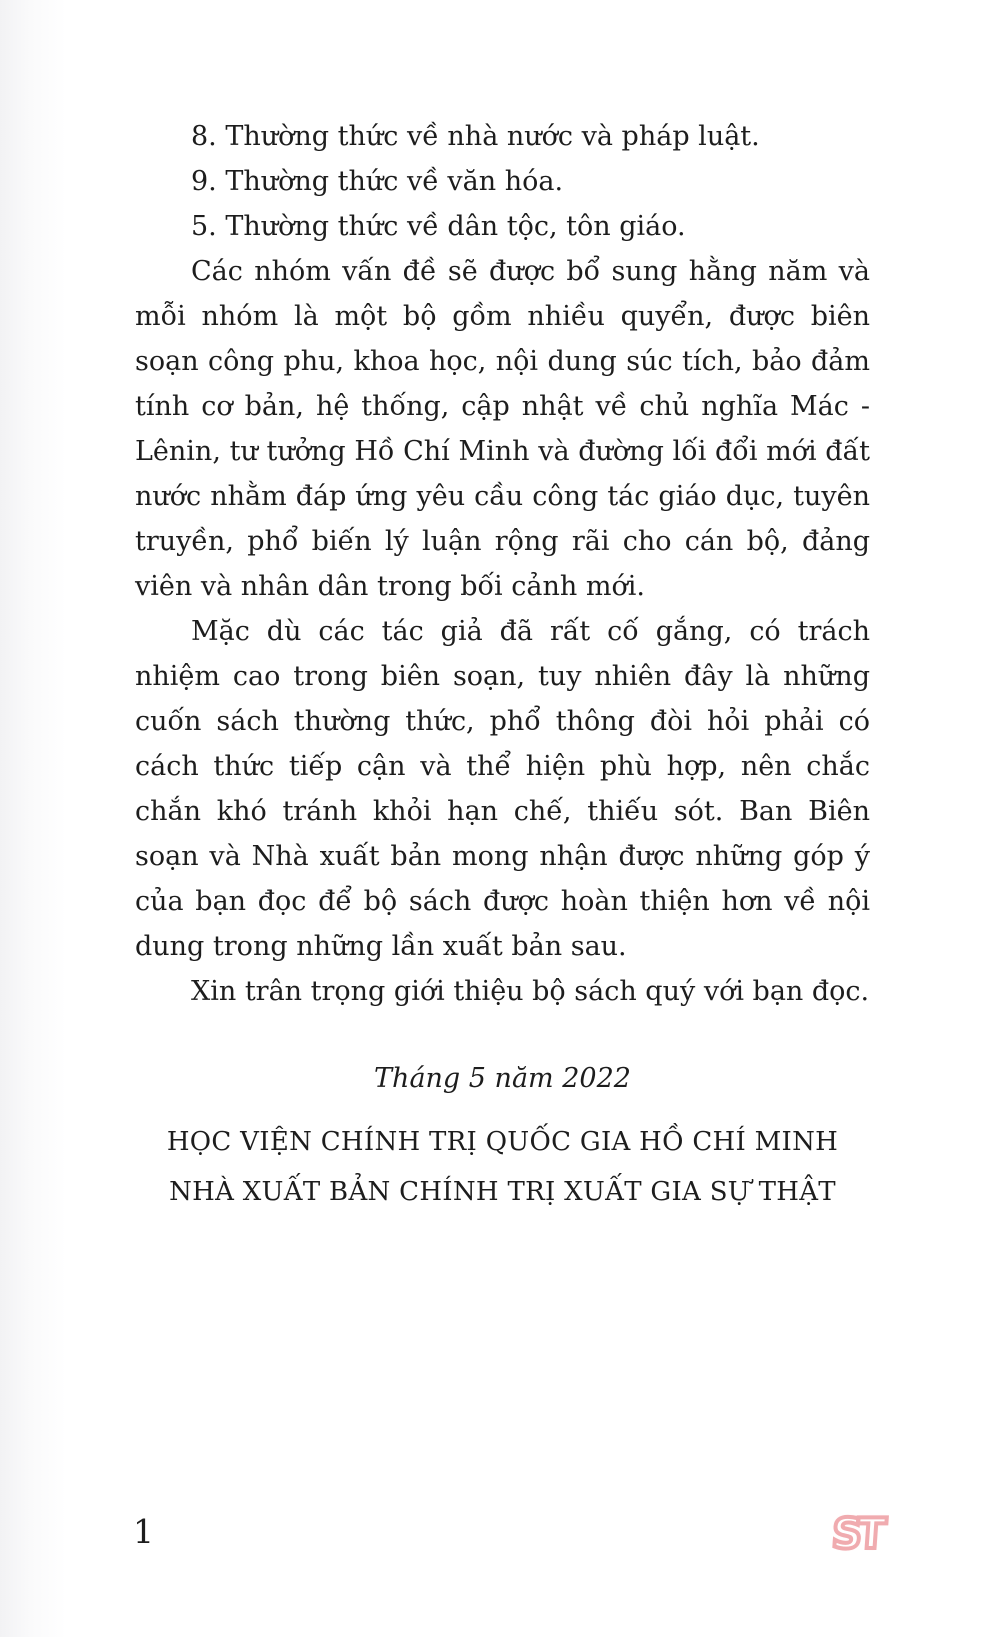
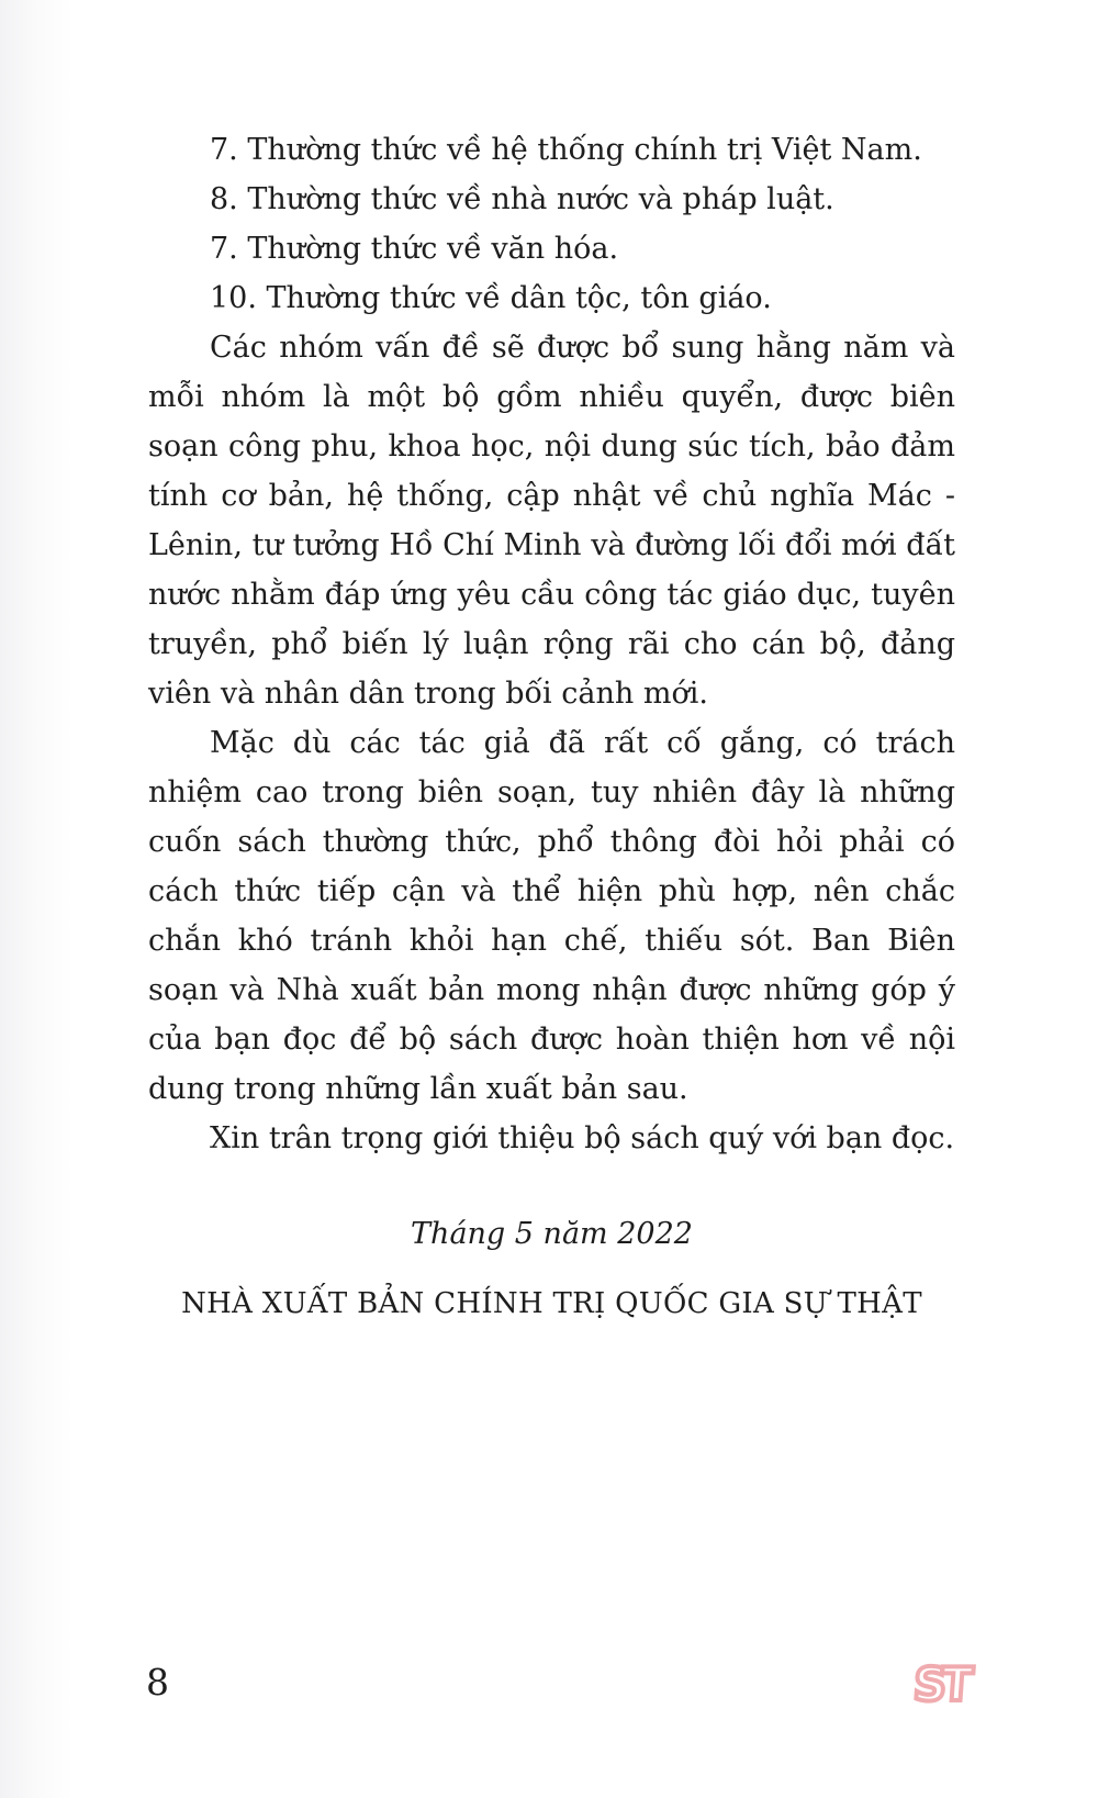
+ 7. Thường thức về hệ thống chính trị Việt Nam.
  8. Thường thức về nhà nước và pháp luật.
- 9. Thường thức về văn hóa.
+ 7. Thường thức về văn hóa.
- 5. Thường thức về dân tộc, tôn giáo.
+ 10. Thường thức về dân tộc, tôn giáo.
  Các nhóm vấn đề sẽ được bổ sung hằng năm và mỗi nhóm là một bộ gồm nhiều quyển, được biên soạn công phu, khoa học, nội dung súc tích, bảo đảm tính cơ bản, hệ thống, cập nhật về chủ nghĩa Mác - Lênin, tư tưởng Hồ Chí Minh và đường lối đổi mới đất nước nhằm đáp ứng yêu cầu công tác giáo dục, tuyên truyền, phổ biến lý luận rộng rãi cho cán bộ, đảng viên và nhân dân trong bối cảnh mới.
  Mặc dù các tác giả đã rất cố gắng, có trách nhiệm cao trong biên soạn, tuy nhiên đây là những cuốn sách thường thức, phổ thông đòi hỏi phải có cách thức tiếp cận và thể hiện phù hợp, nên chắc chắn khó tránh khỏi hạn chế, thiếu sót. Ban Biên soạn và Nhà xuất bản mong nhận được những góp ý của bạn đọc để bộ sách được hoàn thiện hơn về nội dung trong những lần xuất bản sau.
  Xin trân trọng giới thiệu bộ sách quý với bạn đọc.
  Tháng 5 năm 2022
- HỌC VIỆN CHÍNH TRỊ QUỐC GIA HỒ CHÍ MINH
- NHÀ XUẤT BẢN CHÍNH TRỊ XUẤT GIA SỰ THẬT
+ NHÀ XUẤT BẢN CHÍNH TRỊ QUỐC GIA SỰ THẬT
- 1
+ 8
